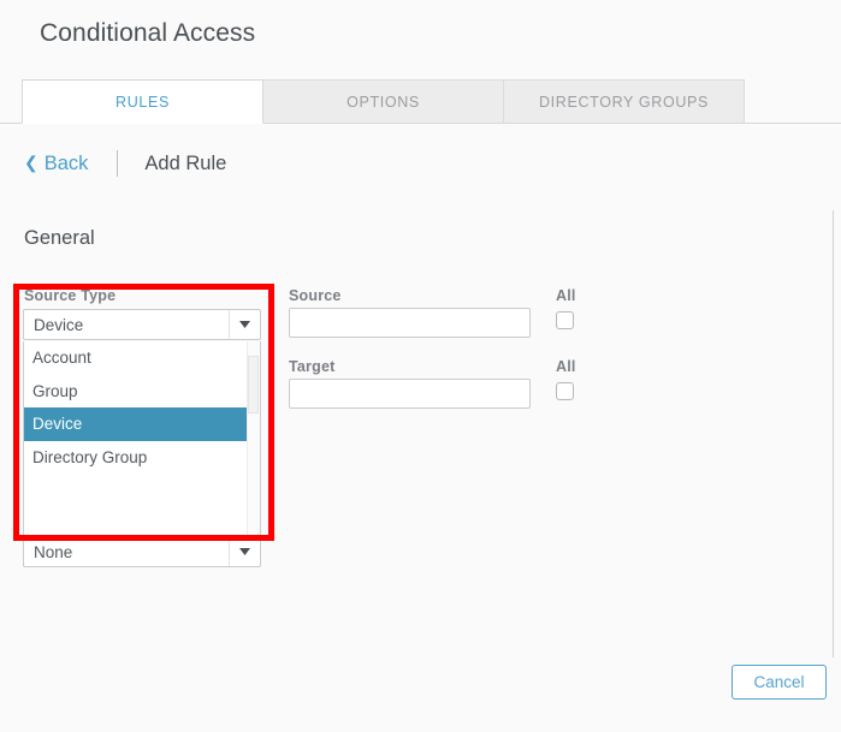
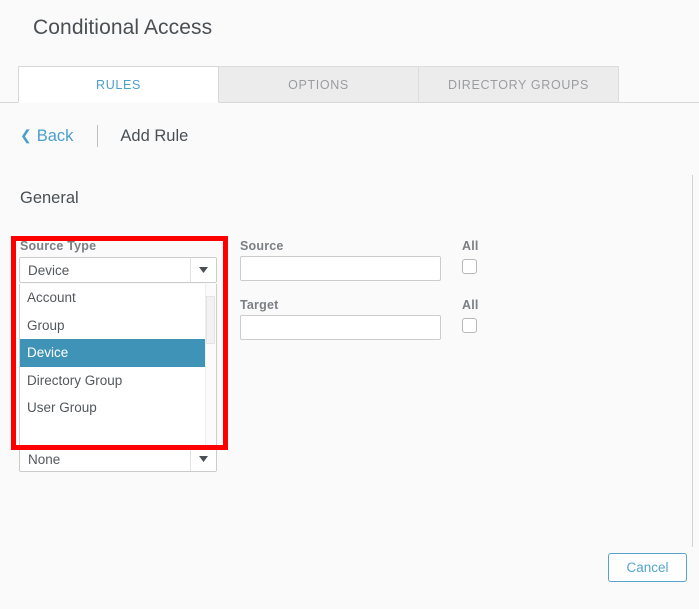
  Conditional Access
  RULES
  OPTIONS
  DIRECTORY GROUPS
  ❮
  Back
  Add Rule
  General
  Source Type
  Device
  Account
  Group
  Device
  Directory Group
+ User Group
  None
  Source
  Target
  All
  All
  Cancel
